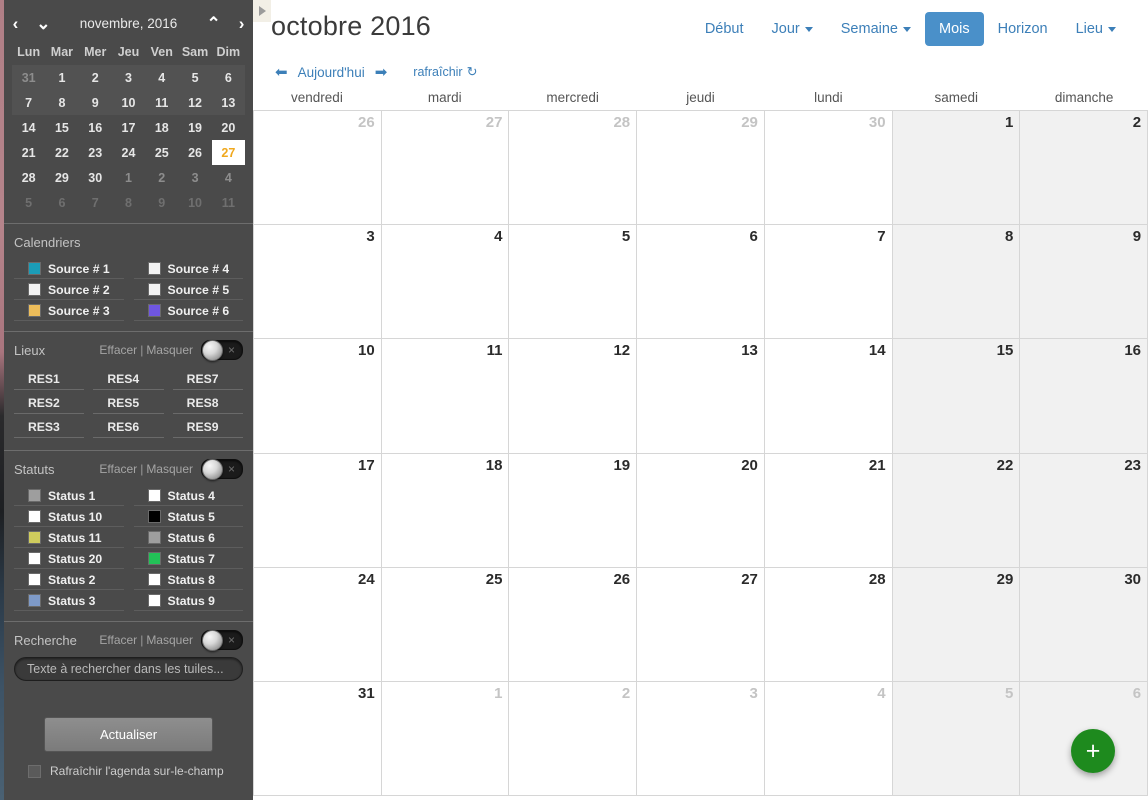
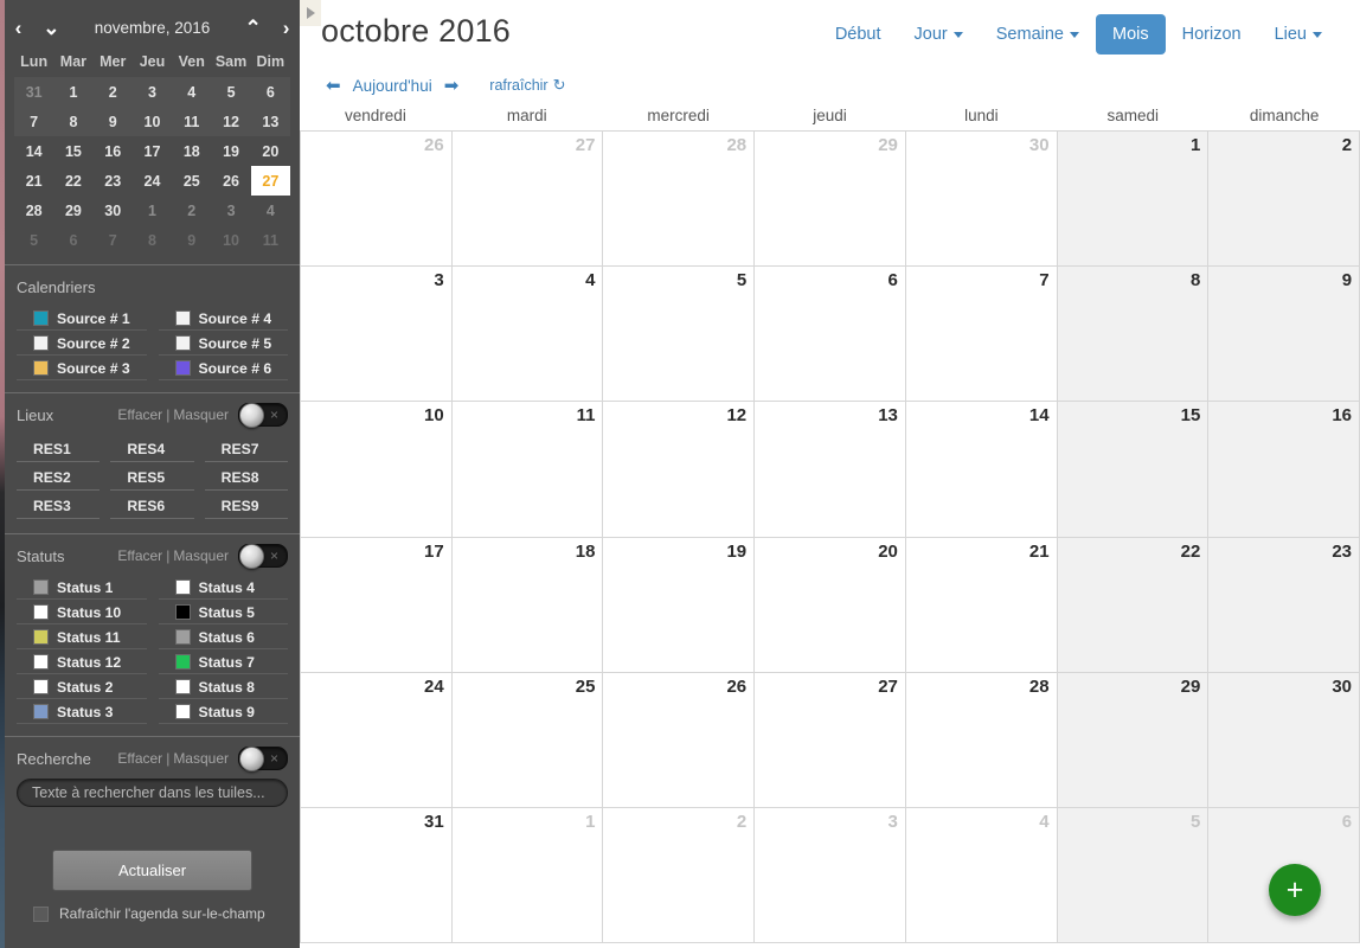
  ‹
  ⌄
  novembre, 2016
  ⌃
  ›
  Lun	Mar	Mer	Jeu	Ven	Sam	Dim
  31	1	2	3	4	5	6
  7	8	9	10	11	12	13
  14	15	16	17	18	19	20
  21	22	23	24	25	26	27
  28	29	30	1	2	3	4
  5	6	7	8	9	10	11
  Calendriers
  Source # 1
  Source # 2
  Source # 3
  Source # 4
  Source # 5
  Source # 6
  Lieux
  Effacer | Masquer
  ×
  RES1
  RES2
  RES3
  RES4
  RES5
  RES6
  RES7
  RES8
  RES9
  Statuts
  Effacer | Masquer
  ×
  Status 1
  Status 10
  Status 11
- Status 20
+ Status 12
  Status 2
  Status 3
  Status 4
  Status 5
  Status 6
  Status 7
  Status 8
  Status 9
  Recherche
  Effacer | Masquer
  ×
  Texte à rechercher dans les tuiles...
  Actualiser
  Rafraîchir l'agenda sur-le-champ
  octobre 2016
  Début
  Jour
  Semaine
  Mois
  Horizon
  Lieu
  ⬅
  Aujourd'hui
  ➡
  rafraîchir ↻
  vendredi
  mardi
  mercredi
  jeudi
  lundi
  samedi
  dimanche
  26
  27
  28
  29
  30
  1
  2
  3
  4
  5
  6
  7
  8
  9
  10
  11
  12
  13
  14
  15
  16
  17
  18
  19
  20
  21
  22
  23
  24
  25
  26
  27
  28
  29
  30
  31
  1
  2
  3
  4
  5
  6
  +
